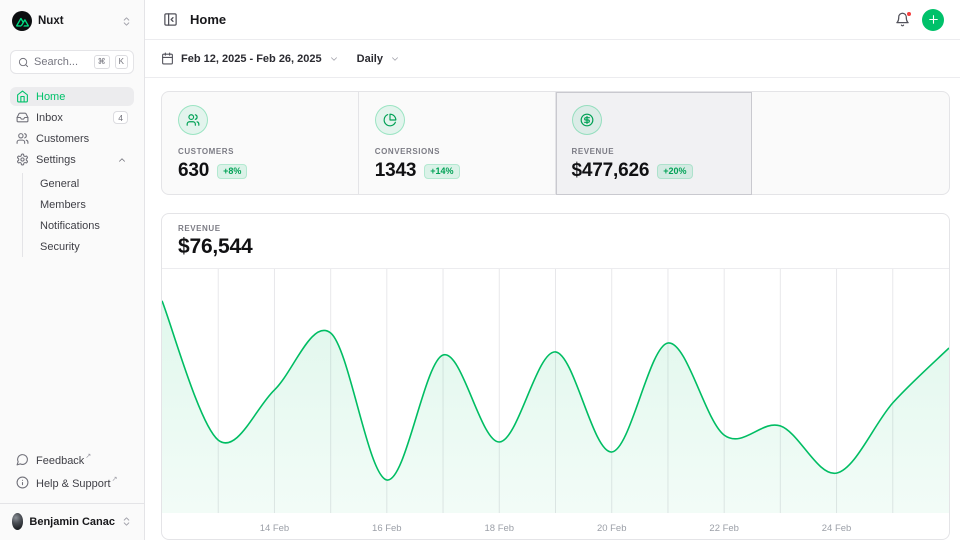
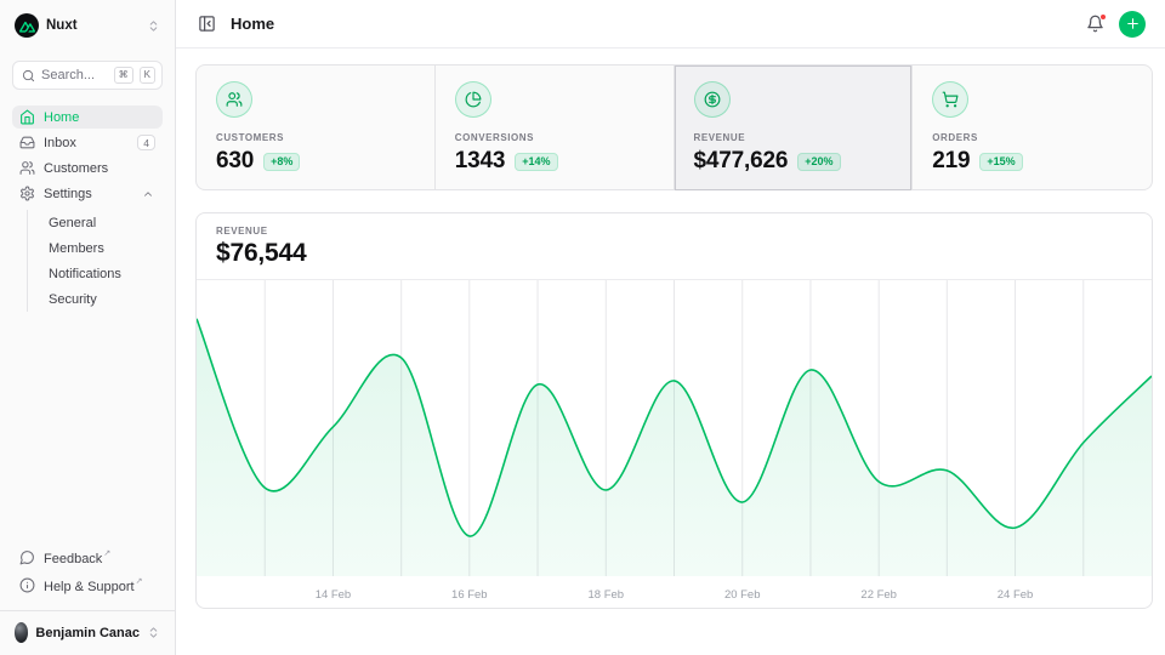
  Nuxt
  Search...
  ⌘
  K
  Home
  Inbox
  4
  Customers
  Settings
  General
  Members
  Notifications
  Security
  Feedback
  Help & Support
  Benjamin Canac
  Home
- Feb 12, 2025 - Feb 26, 2025
- Daily
  CUSTOMERS
  630
  +8%
  CONVERSIONS
  1343
  +14%
  REVENUE
  $477,626
  +20%
+ ORDERS
+ 219
+ +15%
  REVENUE
  $76,544
  14 Feb
  16 Feb
  18 Feb
  20 Feb
  22 Feb
  24 Feb
